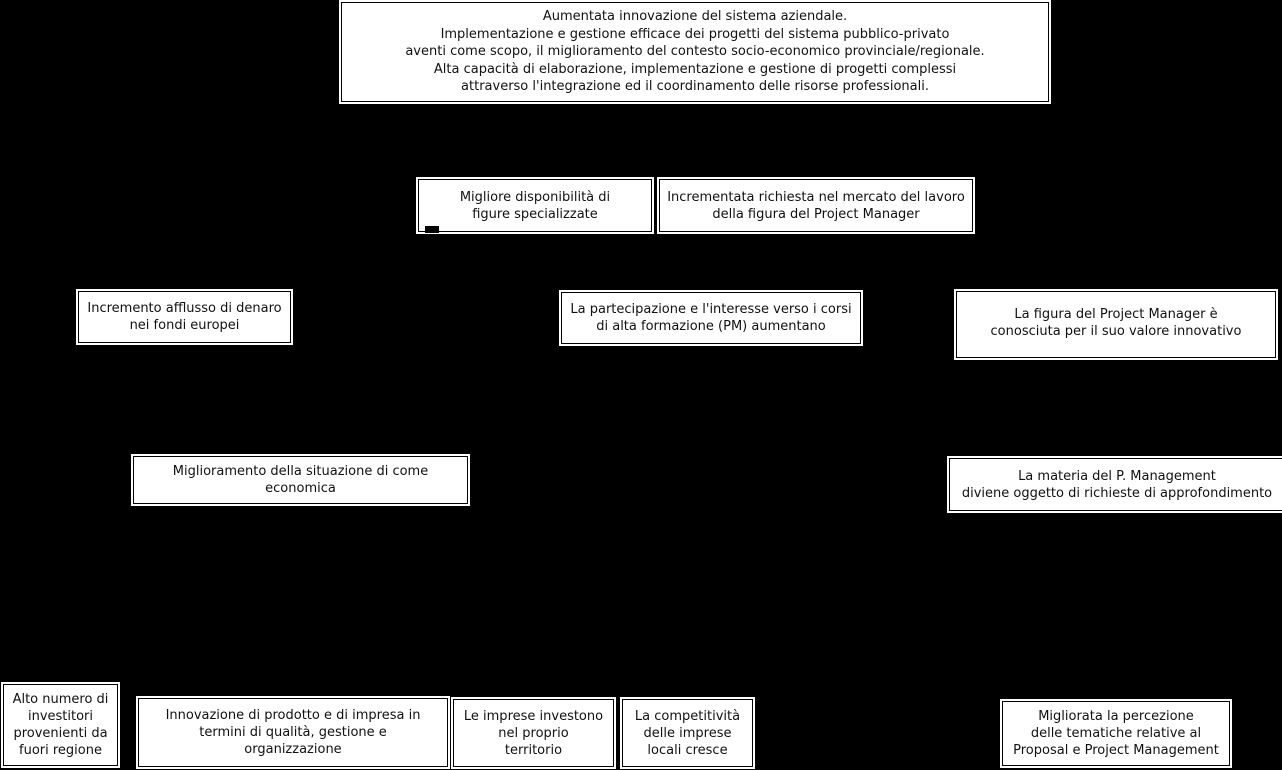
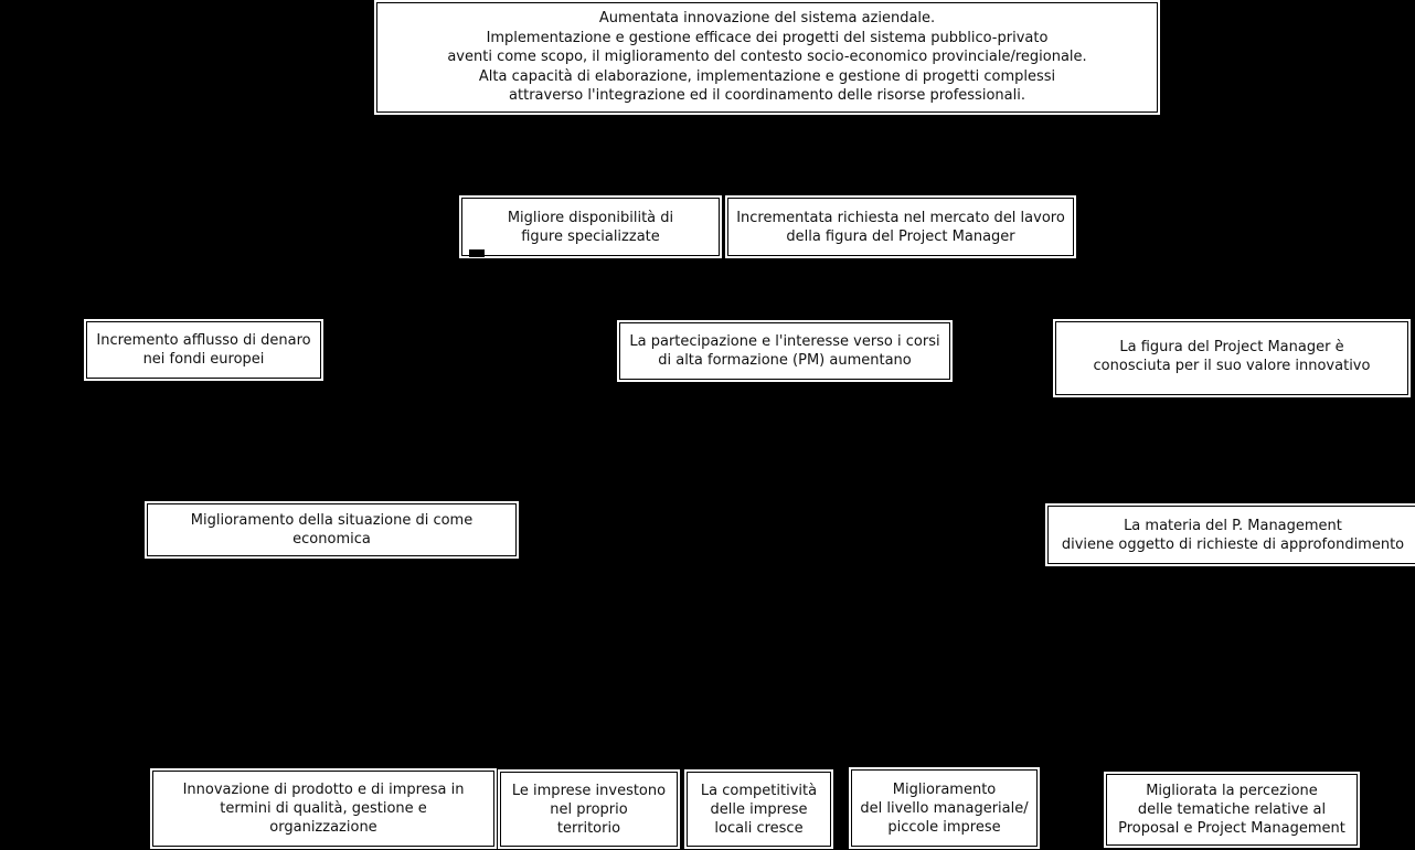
  Aumentata innovazione del sistema aziendale.
  Implementazione e gestione efficace dei progetti del sistema pubblico-privato
  aventi come scopo, il miglioramento del contesto socio-economico provinciale/regionale.
  Alta capacità di elaborazione, implementazione e gestione di progetti complessi
  attraverso l'integrazione ed il coordinamento delle risorse professionali.
  Migliore disponibilità di
  figure specializzate
  Incrementata richiesta nel mercato del lavoro
  della figura del Project Manager
  Incremento afflusso di denaro
  nei fondi europei
  La partecipazione e l'interesse verso i corsi
  di alta formazione (PM) aumentano
  La figura del Project Manager è
  conosciuta per il suo valore innovativo
  Miglioramento della situazione di come economica
  La materia del P. Management
  diviene oggetto di richieste di approfondimento
- Alto numero di
- investitori
- provenienti da
- fuori regione
  Innovazione di prodotto e di impresa in
  termini di qualità, gestione e
  organizzazione
  Le imprese investono
  nel proprio
  territorio
  La competitività
  delle imprese
  locali cresce
+ Miglioramento
+ del livello manageriale/
+ piccole imprese
  Migliorata la percezione
  delle tematiche relative al
  Proposal e Project Management
